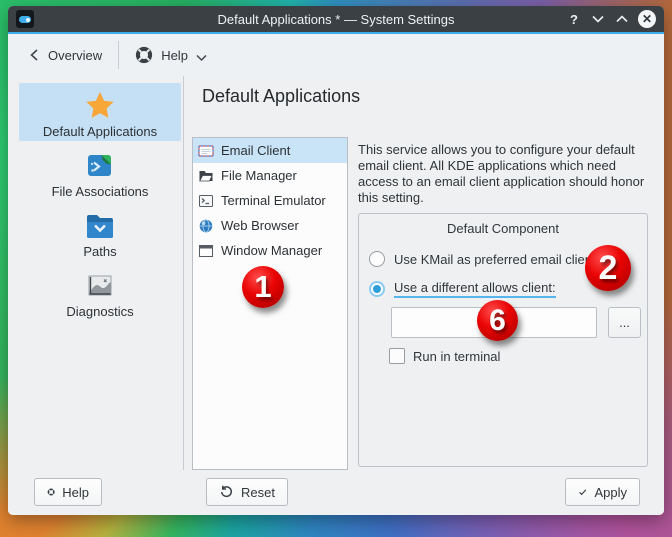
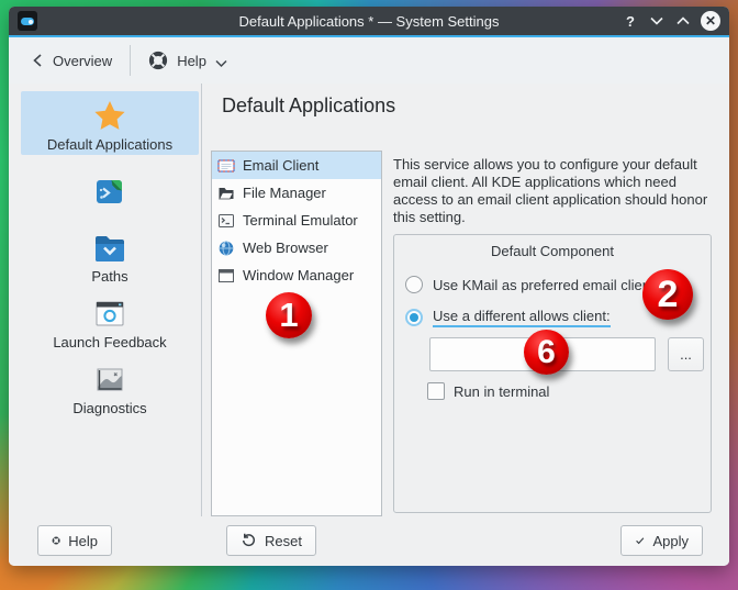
  Default Applications * — System Settings
  ?
  ✕
  Overview
  Help
  Default Applications
- File Associations
  Paths
+ Launch Feedback
  Diagnostics
  Default Applications
  Email Client
  File Manager
  Terminal Emulator
  Web Browser
  Window Manager
  This service allows you to configure your default email client. All KDE applications which need access to an email client application should honor this setting.
  Default Component
  Use KMail as preferred email clie
  Use a different allows client:
  ...
  Run in terminal
  1
  2
  6
  Help
  Reset
  Apply
